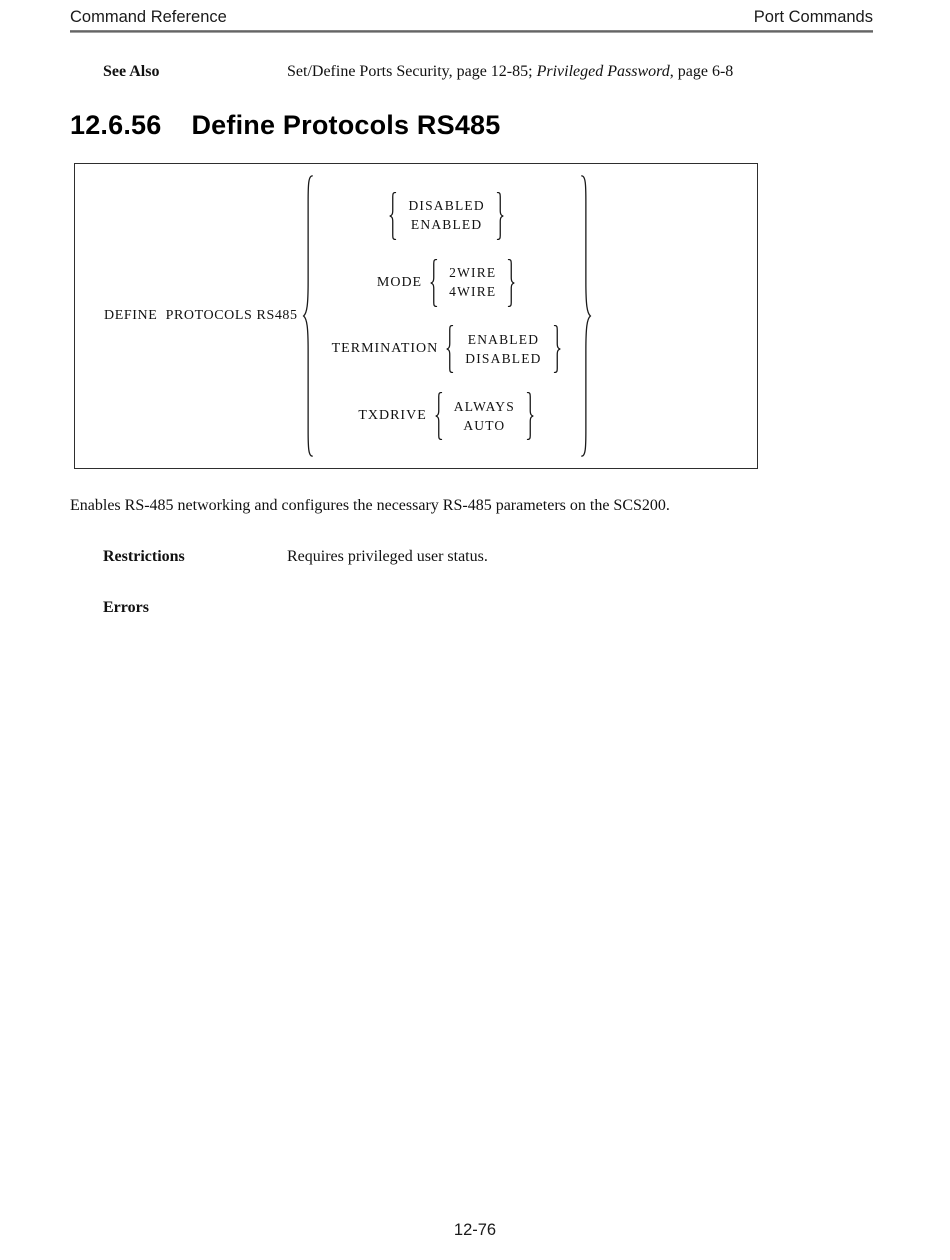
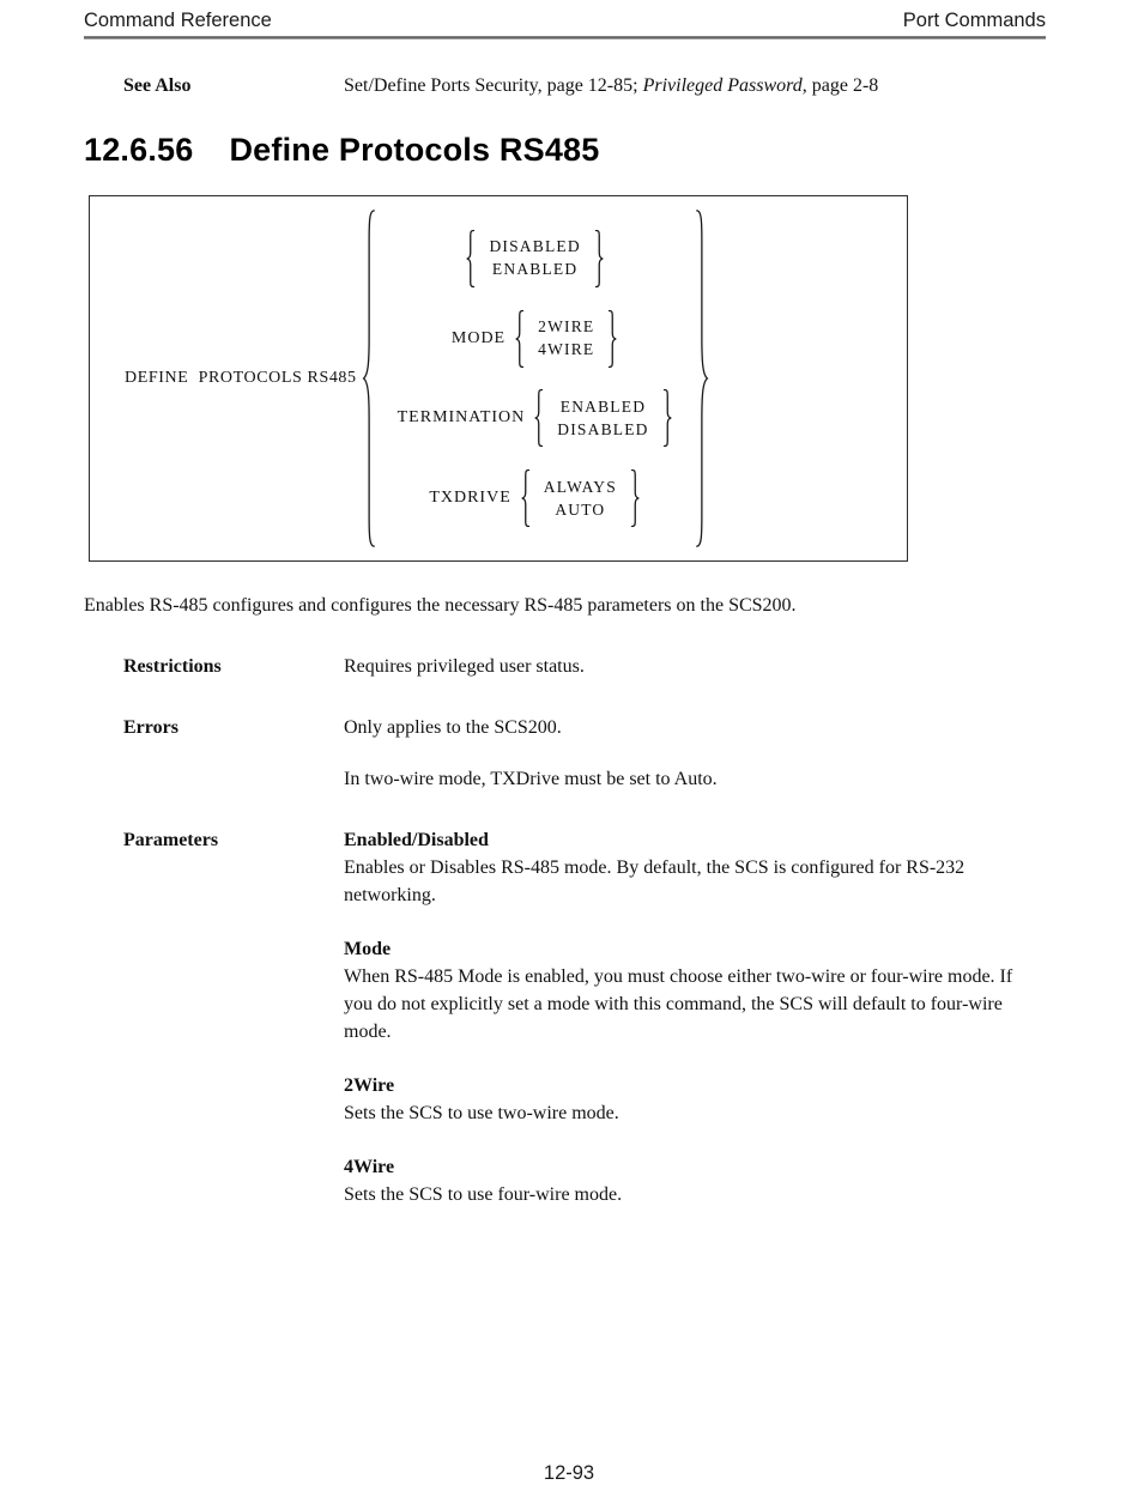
  Command Reference
  Port Commands
  See Also
- Set/Define Ports Security, page 12-85; Privileged Password, page 6-8
+ Set/Define Ports Security, page 12-85; Privileged Password, page 2-8
  12.6.56 Define Protocols RS485
  DEFINE PROTOCOLS RS485
  DISABLED
  ENABLED
  MODE
  2WIRE
  4WIRE
  TERMINATION
  ENABLED
  DISABLED
  TXDRIVE
  ALWAYS
  AUTO
- Enables RS-485 networking and configures the necessary RS-485 parameters on the SCS200.
+ Enables RS-485 configures and configures the necessary RS-485 parameters on the SCS200.
  Restrictions
  Requires privileged user status.
  Errors
+ Only applies to the SCS200.
+ In two-wire mode, TXDrive must be set to Auto.
+ Parameters
+ Enabled/Disabled
+ Enables or Disables RS-485 mode. By default, the SCS is configured for RS-232 networking.
+ Mode
+ When RS-485 Mode is enabled, you must choose either two-wire or four-wire mode. If you do not explicitly set a mode with this command, the SCS will default to four-wire mode.
+ 2Wire
+ Sets the SCS to use two-wire mode.
+ 4Wire
+ Sets the SCS to use four-wire mode.
- 12-76
+ 12-93
